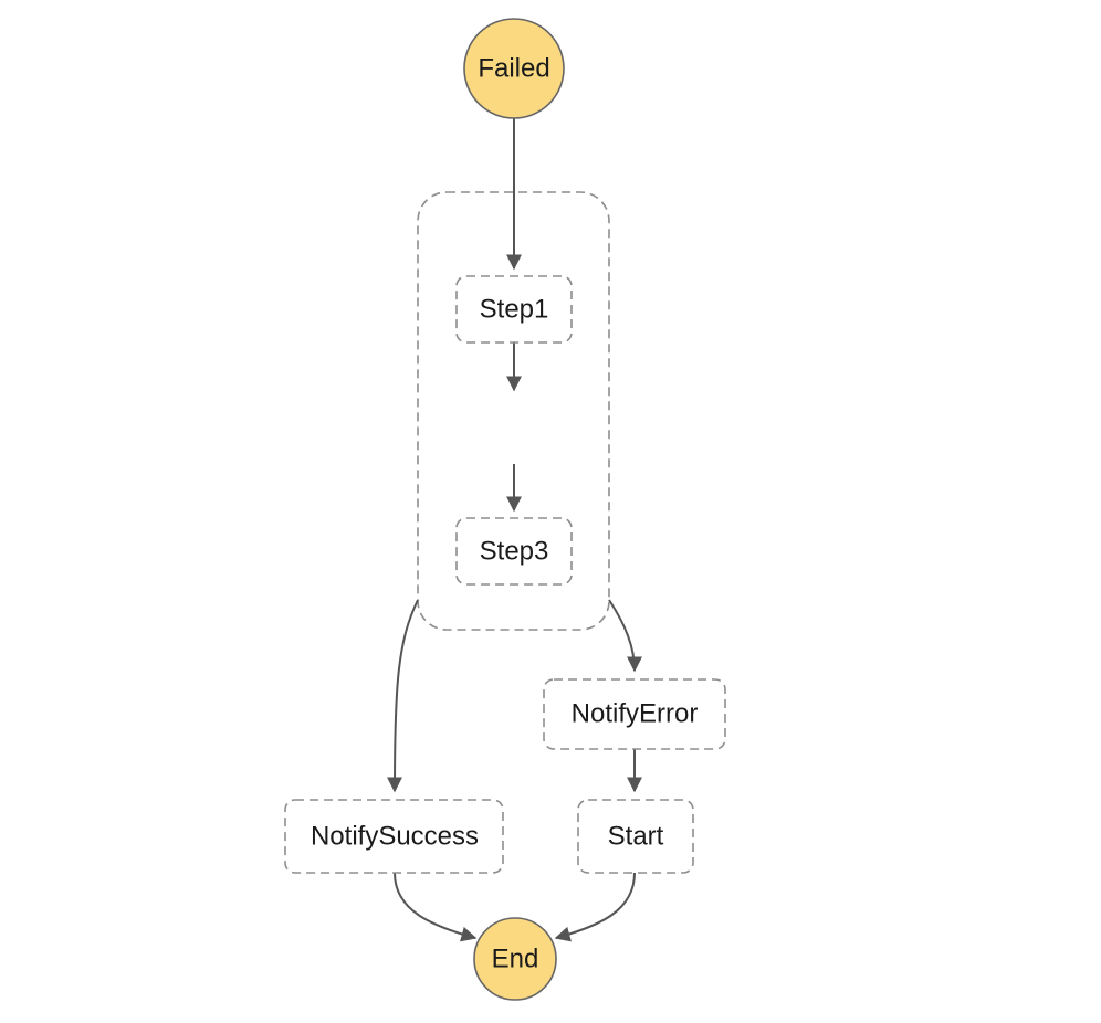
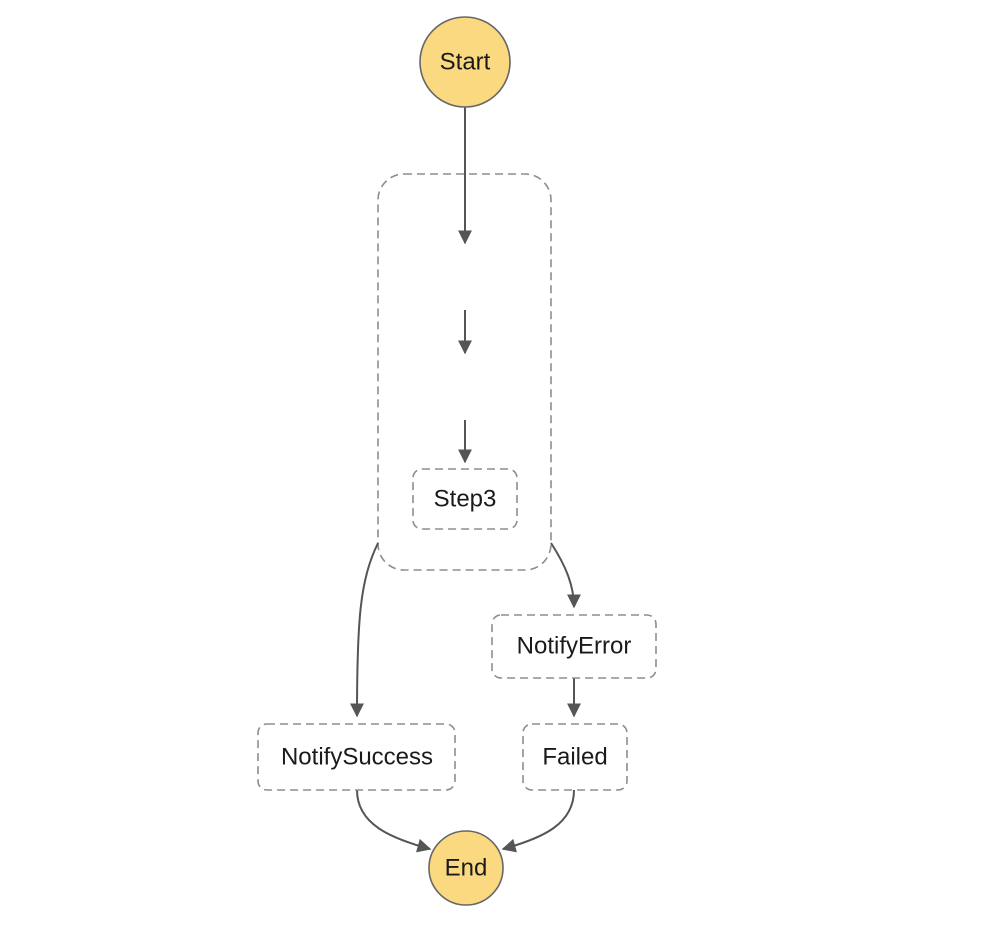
- Failed
+ Start
- Step1
  Step3
  NotifyError
  NotifySuccess
- Start
+ Failed
  End
